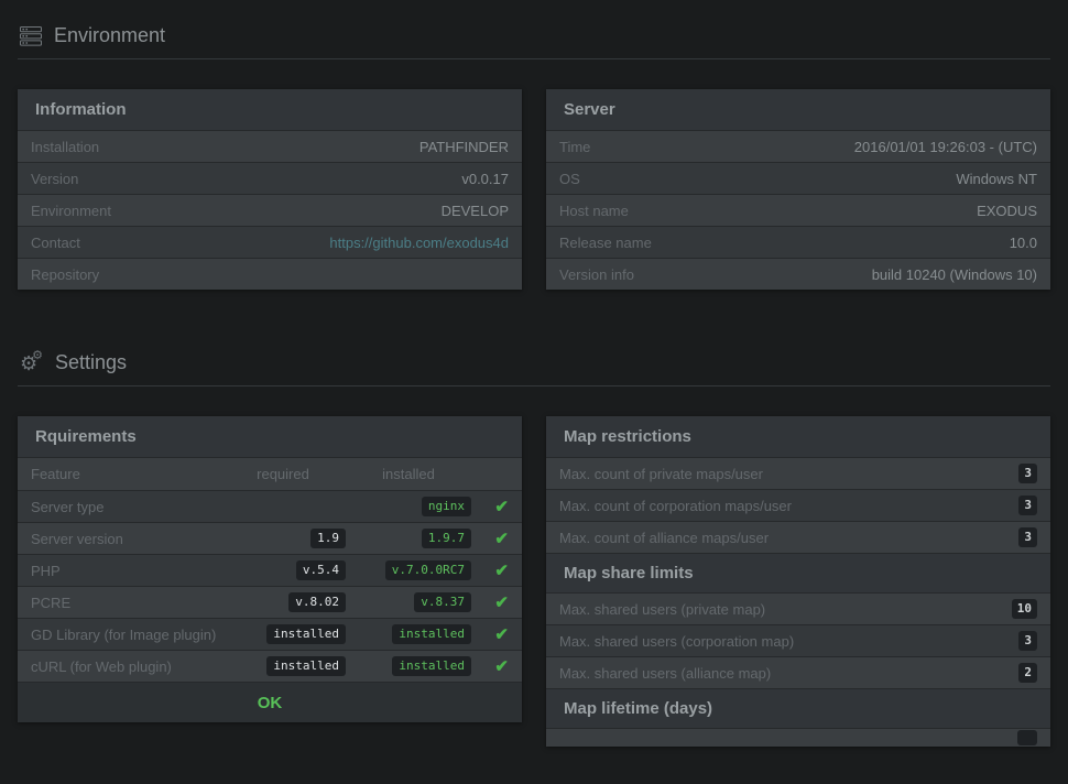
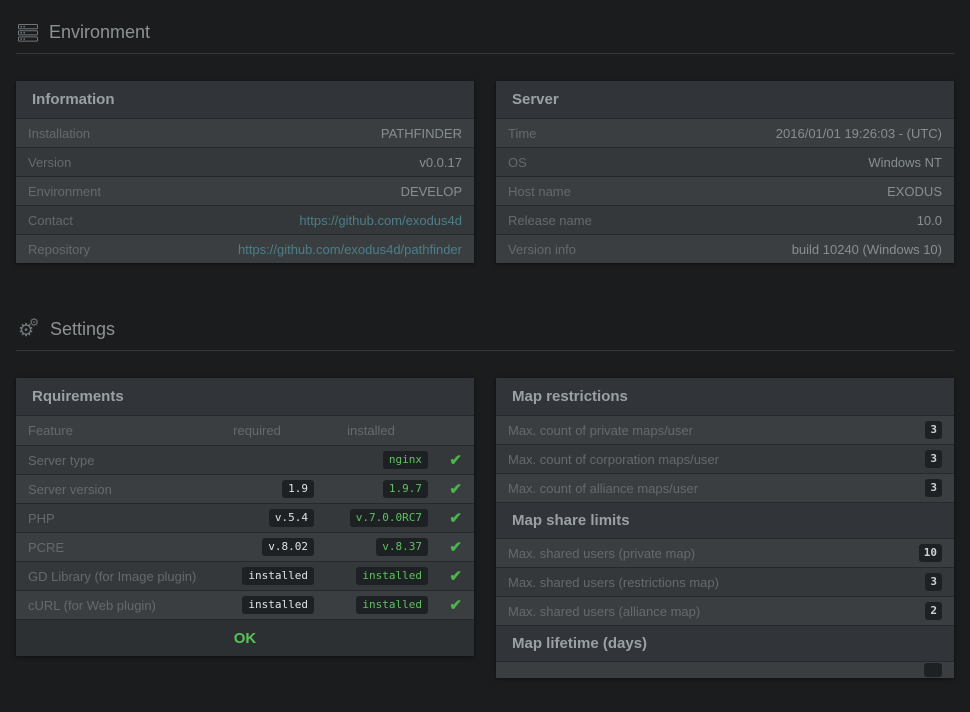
  Environment
  Information
  Installation
  PATHFINDER
  Version
  v0.0.17
  Environment
  DEVELOP
  Contact
  https://github.com/exodus4d
  Repository
+ https://github.com/exodus4d/pathfinder
  Server
  Time
  2016/01/01 19:26:03 - (UTC)
  OS
  Windows NT
  Host name
  EXODUS
  Release name
  10.0
  Version info
  build 10240 (Windows 10)
  ⚙
  ⚙
  Settings
  Rquirements
  Feature
  required
  installed
  Server type
  nginx
  ✔
  Server version
  1.9
  1.9.7
  ✔
  PHP
  v.5.4
  v.7.0.0RC7
  ✔
  PCRE
  v.8.02
  v.8.37
  ✔
  GD Library (for Image plugin)
  installed
  installed
  ✔
  cURL (for Web plugin)
  installed
  installed
  ✔
  OK
  Map restrictions
  Max. count of private maps/user
  3
  Max. count of corporation maps/user
  3
  Max. count of alliance maps/user
  3
  Map share limits
  Max. shared users (private map)
  10
- Max. shared users (corporation map)
+ Max. shared users (restrictions map)
  3
  Max. shared users (alliance map)
  2
  Map lifetime (days)
